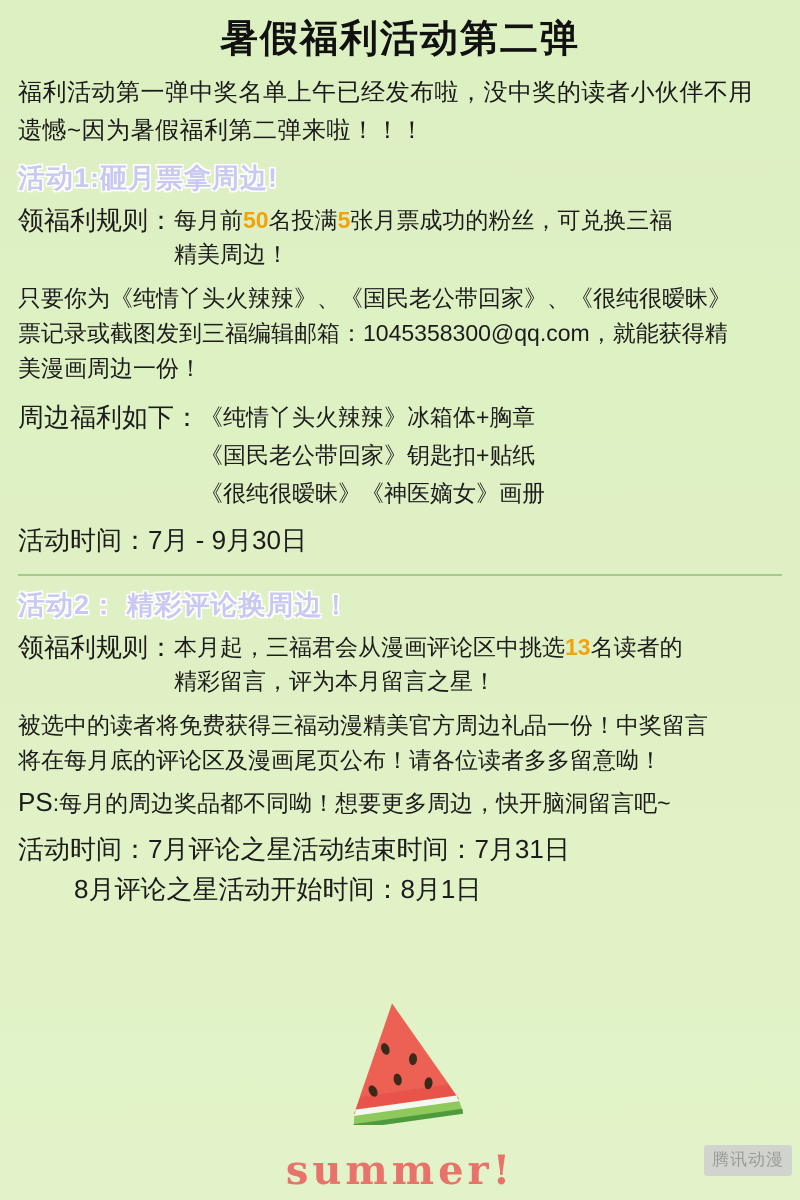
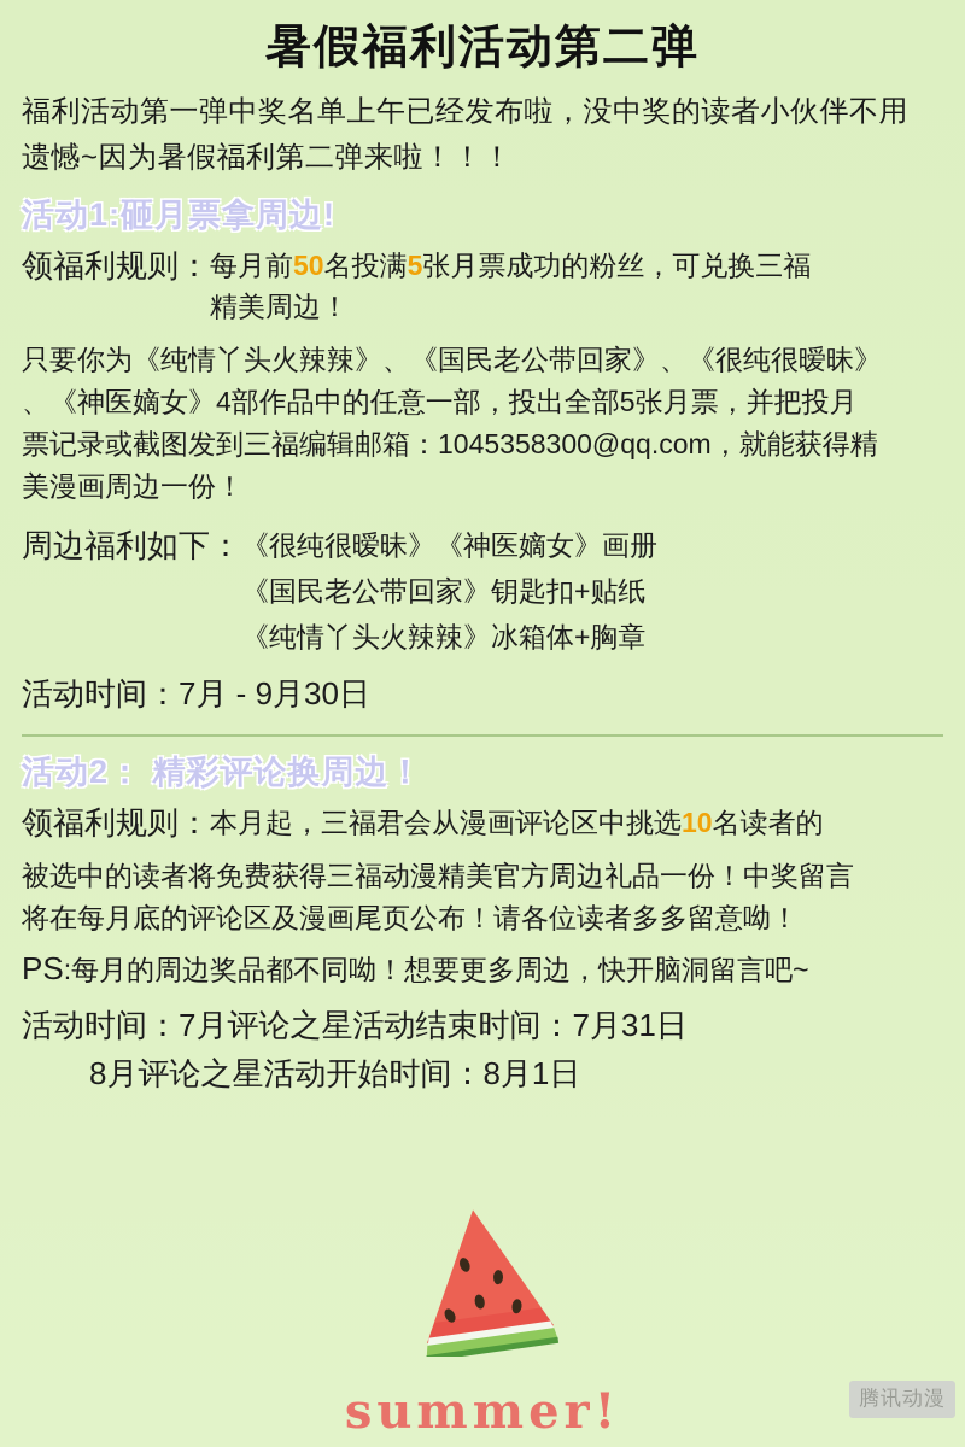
  暑假福利活动第二弹
  福利活动第一弹中奖名单上午已经发布啦，没中奖的读者小伙伴不用
  遗憾~因为暑假福利第二弹来啦！！！
  活动1:砸月票拿周边!
  领福利规则：
  每月前50名投满5张月票成功的粉丝，可兑换三福
  精美周边！
  只要你为《纯情丫头火辣辣》、《国民老公带回家》、《很纯很暧昧》
+ 、《神医嫡女》4部作品中的任意一部，投出全部5张月票，并把投月
  票记录或截图发到三福编辑邮箱：1045358300@qq.com，就能获得精
  美漫画周边一份！
  周边福利如下：
- 《纯情丫头火辣辣》冰箱体+胸章
+ 《很纯很暧昧》《神医嫡女》画册
  《国民老公带回家》钥匙扣+贴纸
- 《很纯很暧昧》《神医嫡女》画册
+ 《纯情丫头火辣辣》冰箱体+胸章
  活动时间：7月 - 9月30日
  活动2： 精彩评论换周边！
  领福利规则：
- 本月起，三福君会从漫画评论区中挑选13名读者的
+ 本月起，三福君会从漫画评论区中挑选10名读者的
- 精彩留言，评为本月留言之星！
  被选中的读者将免费获得三福动漫精美官方周边礼品一份！中奖留言
  将在每月底的评论区及漫画尾页公布！请各位读者多多留意呦！
  PS:每月的周边奖品都不同呦！想要更多周边，快开脑洞留言吧~
  活动时间：7月评论之星活动结束时间：7月31日
  8月评论之星活动开始时间：8月1日
  summer!
  腾讯动漫
